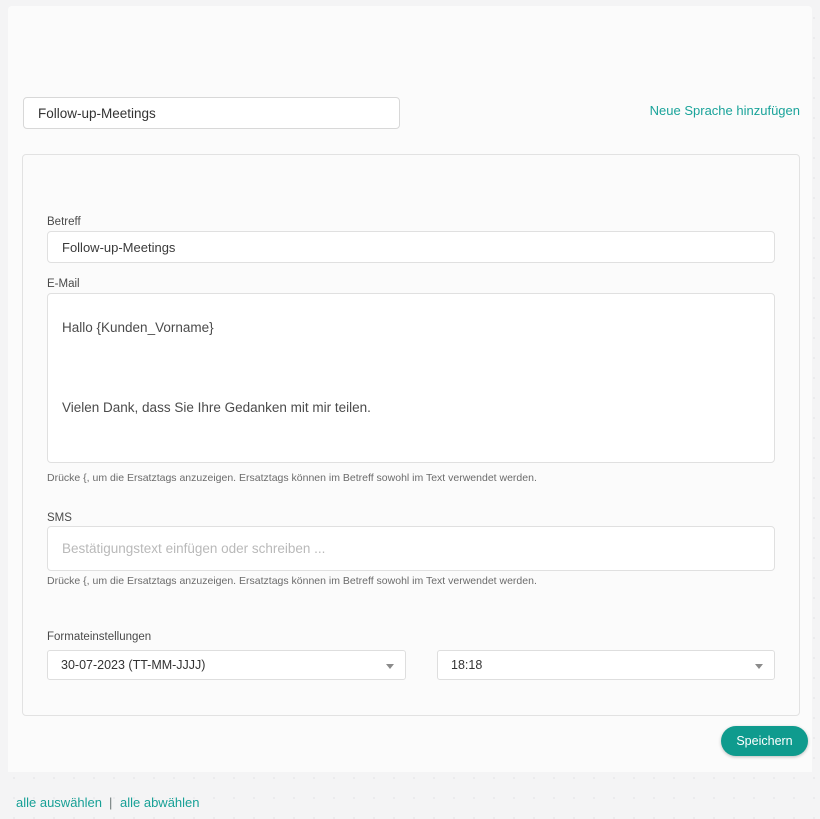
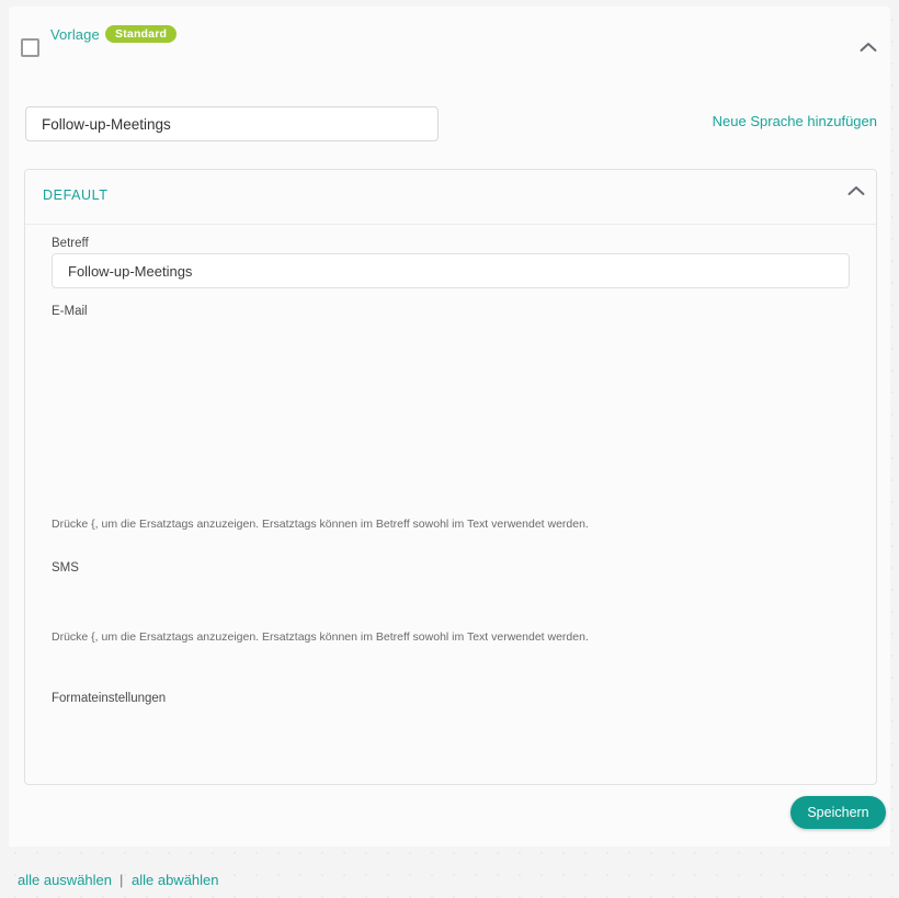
+ Vorlage
+ Standard
  Follow-up-Meetings
  Neue Sprache hinzufügen
+ DEFAULT
  Betreff
  Follow-up-Meetings
  E-Mail
- Hallo {Kunden_Vorname}
- Vielen Dank, dass Sie Ihre Gedanken mit mir teilen.
  Drücke {, um die Ersatztags anzuzeigen. Ersatztags können im Betreff sowohl im Text verwendet werden.
  SMS
- Bestätigungstext einfügen oder schreiben ...
  Drücke {, um die Ersatztags anzuzeigen. Ersatztags können im Betreff sowohl im Text verwendet werden.
  Formateinstellungen
- 30-07-2023 (TT-MM-JJJJ)
- 18:18
  Speichern
  alle auswählen
  |
  alle abwählen
